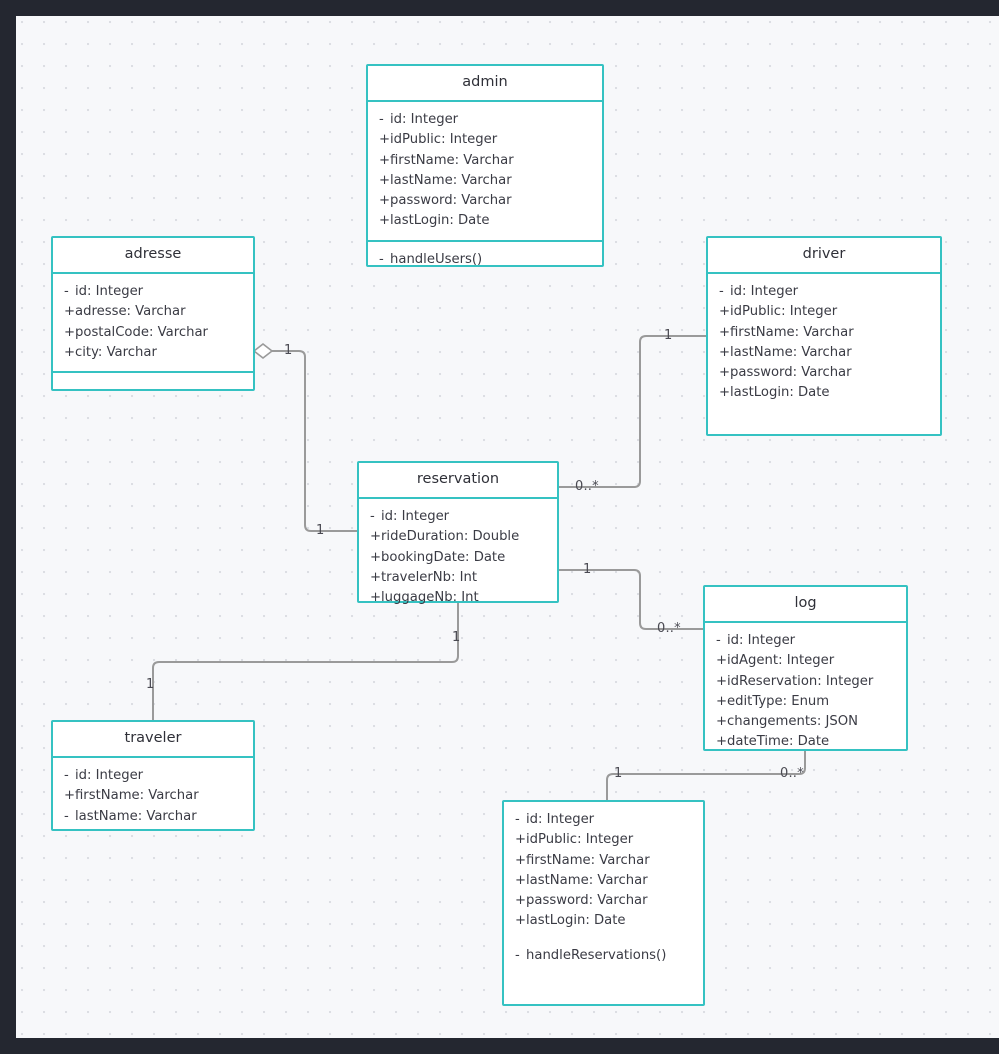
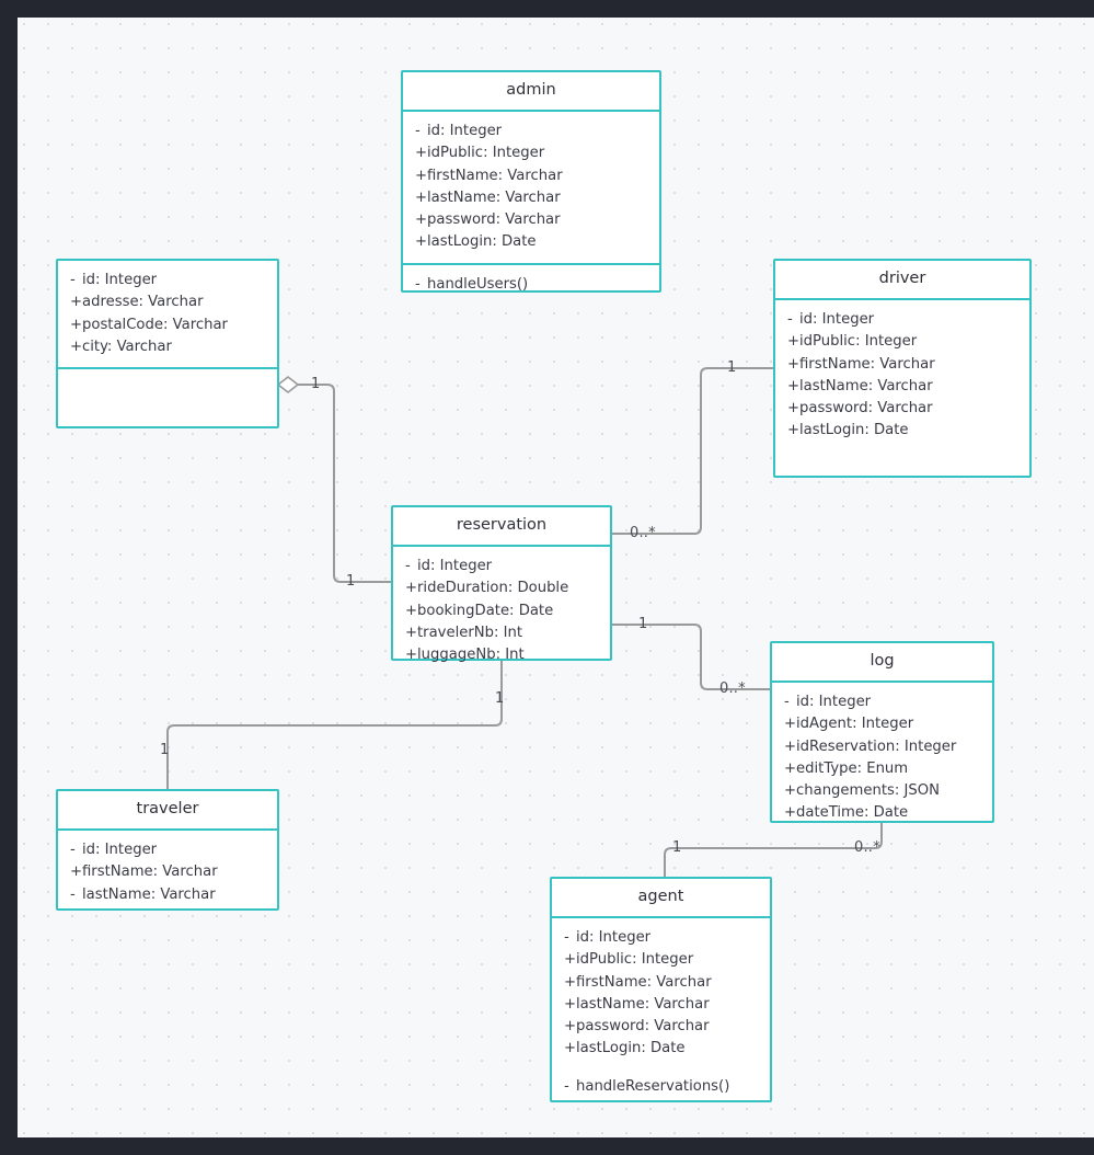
  admin
  - id: Integer
  +idPublic: Integer
  +firstName: Varchar
  +lastName: Varchar
  +password: Varchar
  +lastLogin: Date
  - handleUsers()
- adresse
  - id: Integer
  +adresse: Varchar
  +postalCode: Varchar
  +city: Varchar
  driver
  - id: Integer
  +idPublic: Integer
  +firstName: Varchar
  +lastName: Varchar
  +password: Varchar
  +lastLogin: Date
  reservation
  - id: Integer
  +rideDuration: Double
  +bookingDate: Date
  +travelerNb: Int
  +luggageNb: Int
  log
  - id: Integer
  +idAgent: Integer
  +idReservation: Integer
  +editType: Enum
  +changements: JSON
  +dateTime: Date
  traveler
  - id: Integer
  +firstName: Varchar
  - lastName: Varchar
+ agent
  - id: Integer
  +idPublic: Integer
  +firstName: Varchar
  +lastName: Varchar
  +password: Varchar
  +lastLogin: Date
  - handleReservations()
  1
  1
  1
  0..*
  1
  0..*
  1
  1
  1
  0..*
